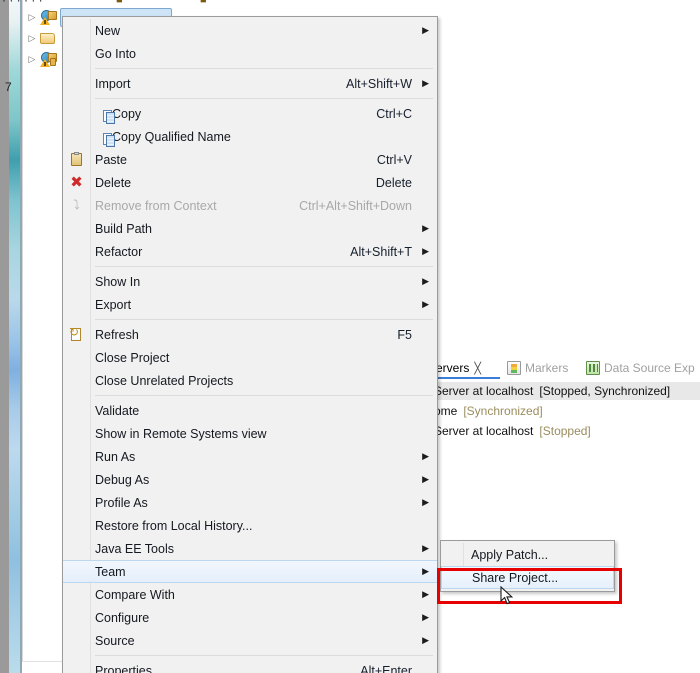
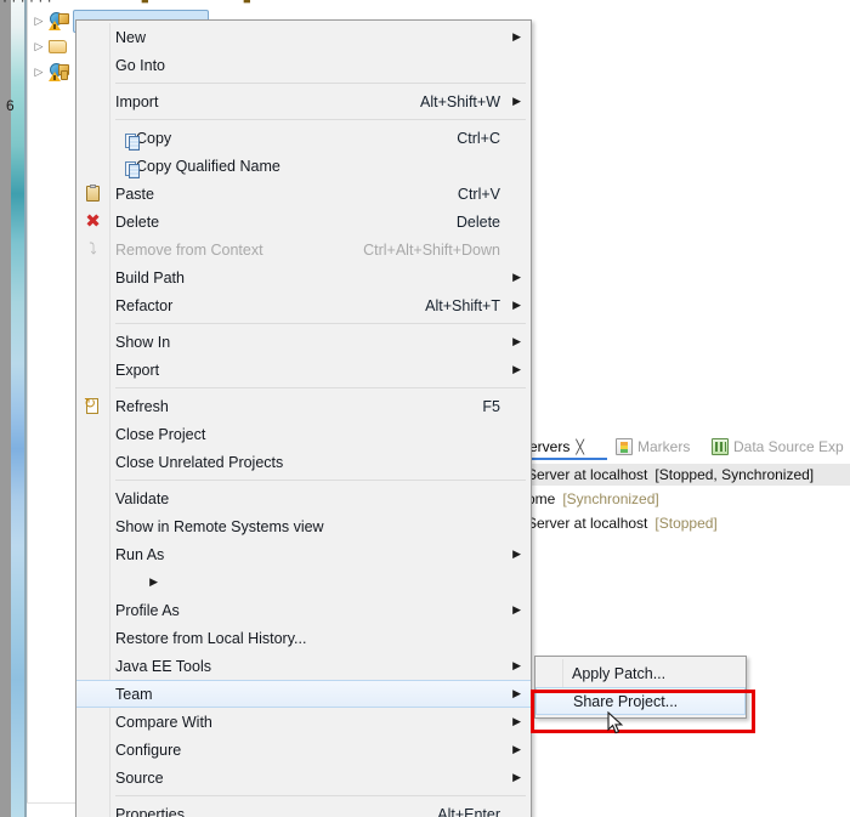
  ■
  ■
  ▷
  ▷
  ▷
  · · · · · ·
- 7
+ 6
  ervers
  ╳
  Markers
  Data Source Exp
  Server at localhost
  [Stopped, Synchronized]
  [Synchronized]
  Server at localhost
  [Stopped]
  New
  ▶
  Go Into
  Import
  Alt+Shift+W
  ▶
  opy
  Ctrl+C
  opy Qualified Name
  Paste
  Ctrl+V
  ✖
  Delete
  Delete
  ⤵
  Remove from Context
  Ctrl+Alt+Shift+Down
  Build Path
  ▶
  Refactor
  Alt+Shift+T
  ▶
  Show In
  ▶
  Export
  ▶
  Refresh
  F5
  Close Project
  Close Unrelated Projects
  Validate
  Show in Remote Systems view
  Run As
  ▶
- Debug As
  ▶
  Profile As
  ▶
  Restore from Local History...
  Java EE Tools
  ▶
  Team
  ▶
  Compare With
  ▶
  Configure
  ▶
  Source
  ▶
  Properties
  Alt+Enter
  Apply Patch...
  Share Project...
